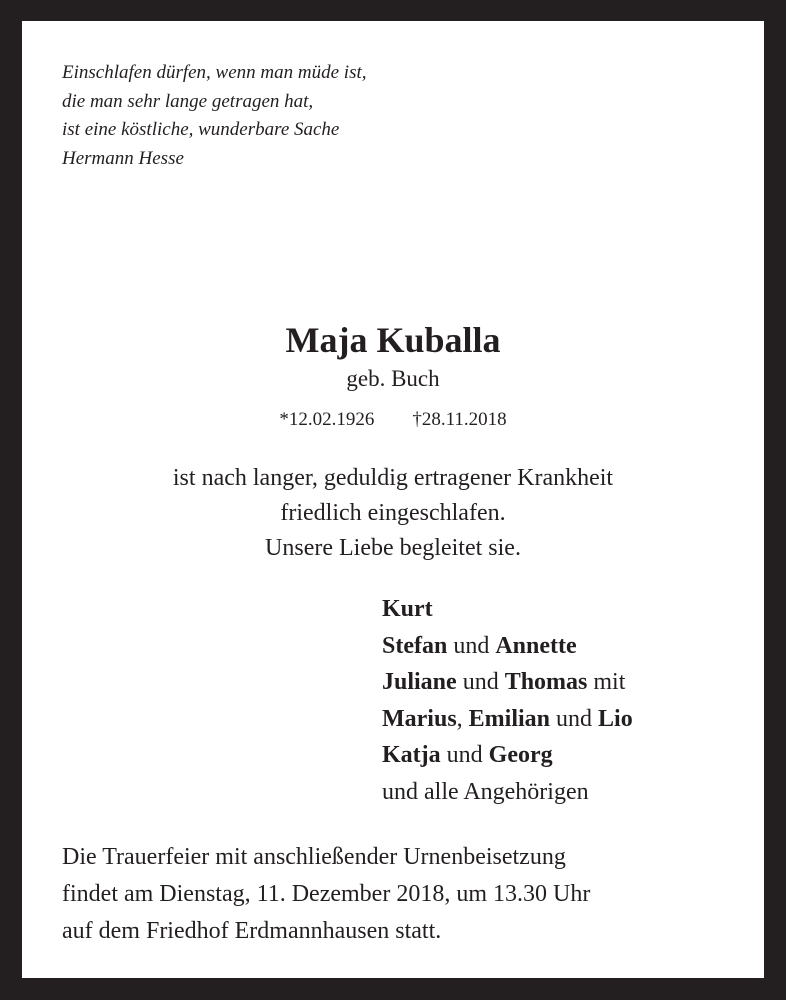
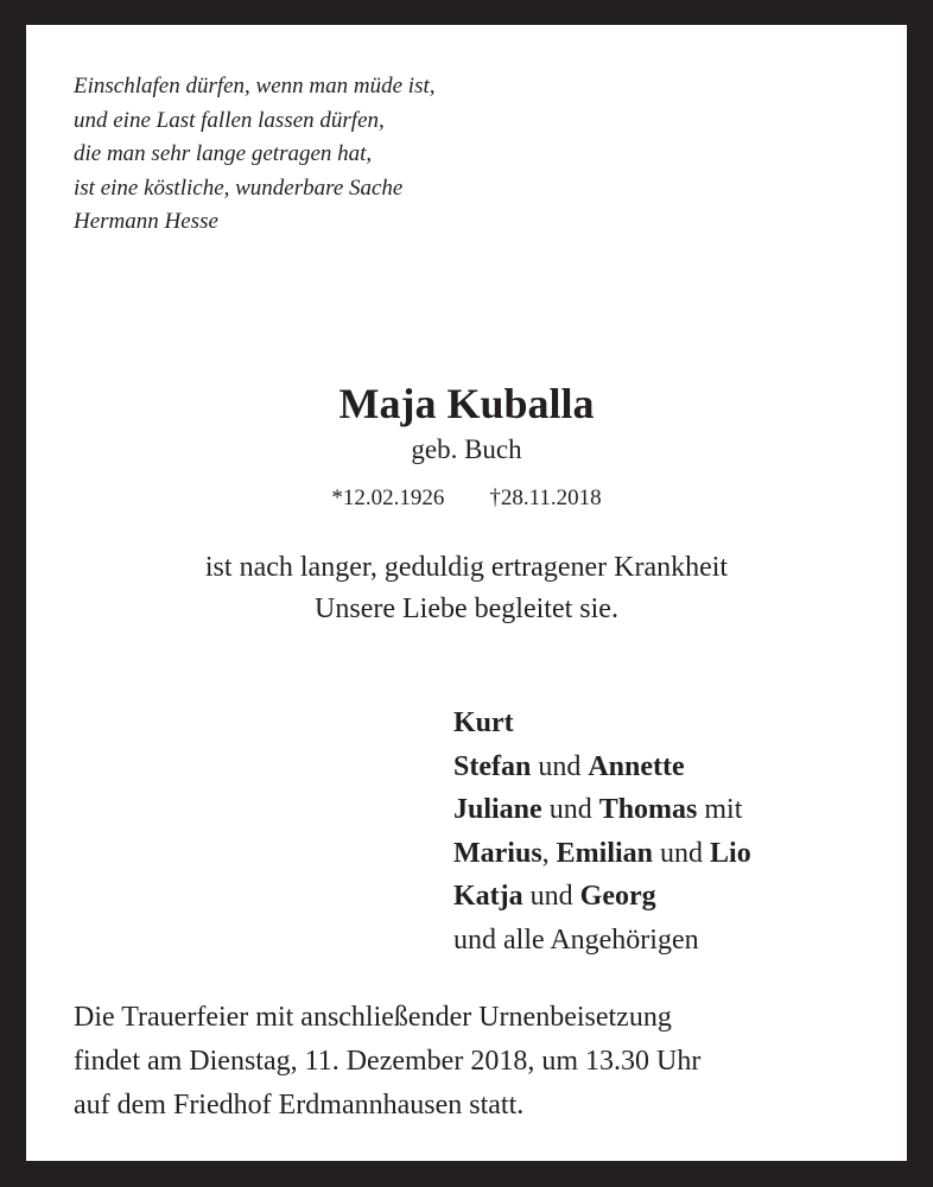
  Einschlafen dürfen, wenn man müde ist,
+ und eine Last fallen lassen dürfen,
  die man sehr lange getragen hat,
  ist eine köstliche, wunderbare Sache
  Hermann Hesse
  Maja Kuballa
  geb. Buch
  *12.02.1926 †28.11.2018
  ist nach langer, geduldig ertragener Krankheit
- friedlich eingeschlafen.
  Unsere Liebe begleitet sie.
  Kurt
  Stefan und Annette
  Juliane und Thomas mit
  Marius, Emilian und Lio
  Katja und Georg
  und alle Angehörigen
  Die Trauerfeier mit anschließender Urnenbeisetzung
  findet am Dienstag, 11. Dezember 2018, um 13.30 Uhr
  auf dem Friedhof Erdmannhausen statt.
